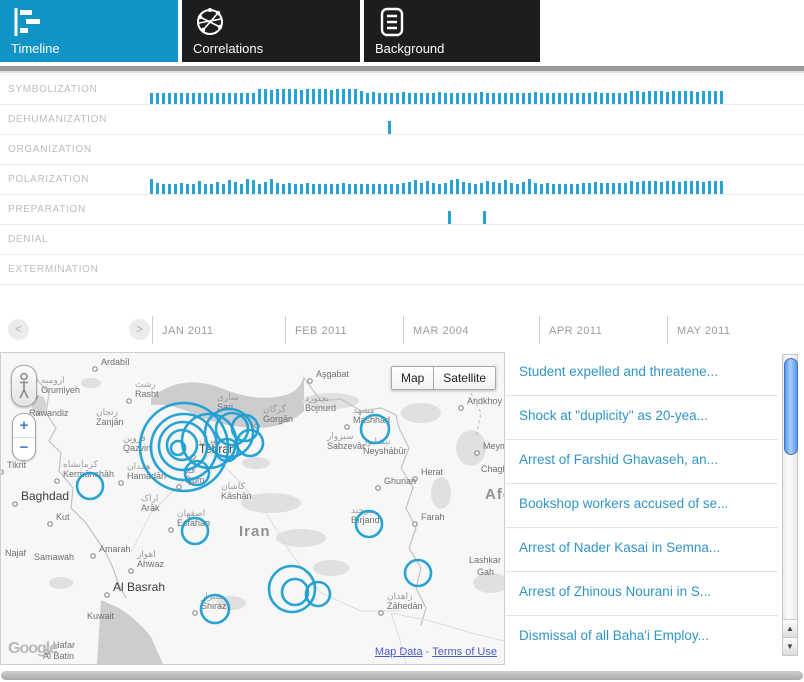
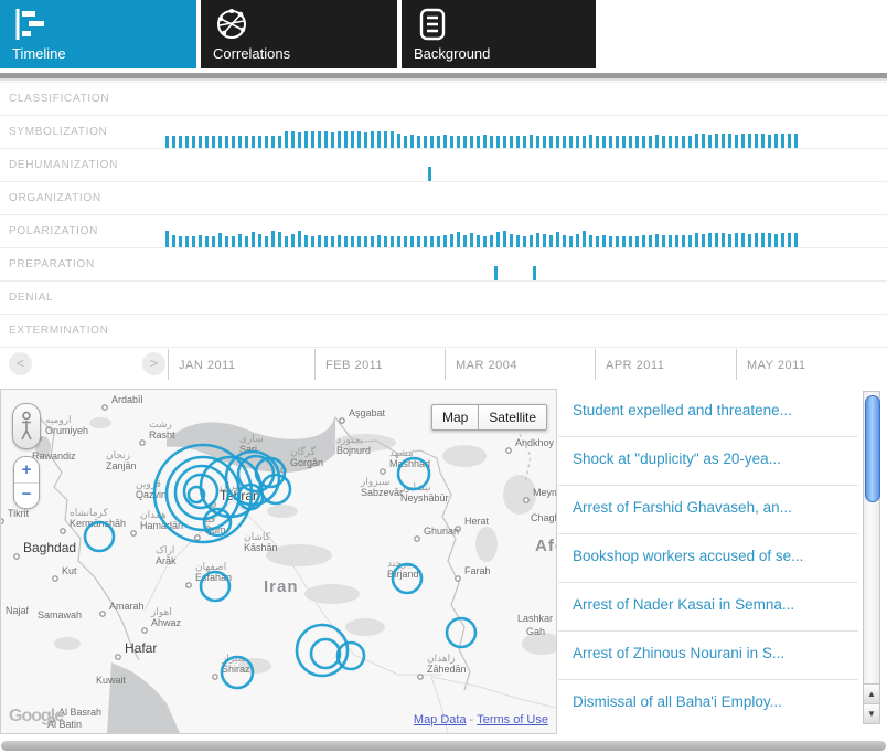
  Timeline
  Correlations
  Background
+ CLASSIFICATION
  SYMBOLIZATION
  DEHUMANIZATION
  ORGANIZATION
  POLARIZATION
  PREPARATION
  DENIAL
  EXTERMINATION
  <
  >
  JAN 2011
  FEB 2011
  MAR 2004
  APR 2011
  MAY 2011
  ارومیه
  Orumiyeh
  Rawandiz
  Ardabīl
  رشت
  Rasht
  زنجان
  Zanjān
  قزوین
  Qazvin
  Tikrit
  Baghdad
  Kut
  Najaf
  Samawah
  Amarah
  اهواز
  Ahwaz
- Al Basrah
+ Hafar
  Kuwait
- Hafar
+ Al Basrah
  Al Batin
  کرمانشاه
  Kermhāh
  هدان
  Hamadān
  اراک
  Arāk
  اصفهان
  Efahān
  Teran
  کاشان
  Kāshān
  Iran
  Shiraz
  ساری
  Sari
  گرگان
  Gorgān
  Aşgabat
  بجنورد
  Bojnurd
  سبزوار
  Sabzevār
  نیابر
  Neyshābūr
  مشهد
  Mshhad
  Bīrjand
  Andkhoy
  Meym
  Herat
  Ghurian
  Chag
  Farah
  Lashkar
  Gah
  زاهدان
  Zāhedān
  +
  −
  Map
  Satellite
  Google
  Map Data - Terms of Use
  Student expelled and threatene...
  Shock at "duplicity" as 20-yea...
  Arrest of Farshid Ghavaseh, an...
  Bookshop workers accused of se...
  Arrest of Nader Kasai in Semna...
  Arrest of Zhinous Nourani in S...
  Dismissal of all Baha'i Employ...
  ▲
  ▼
